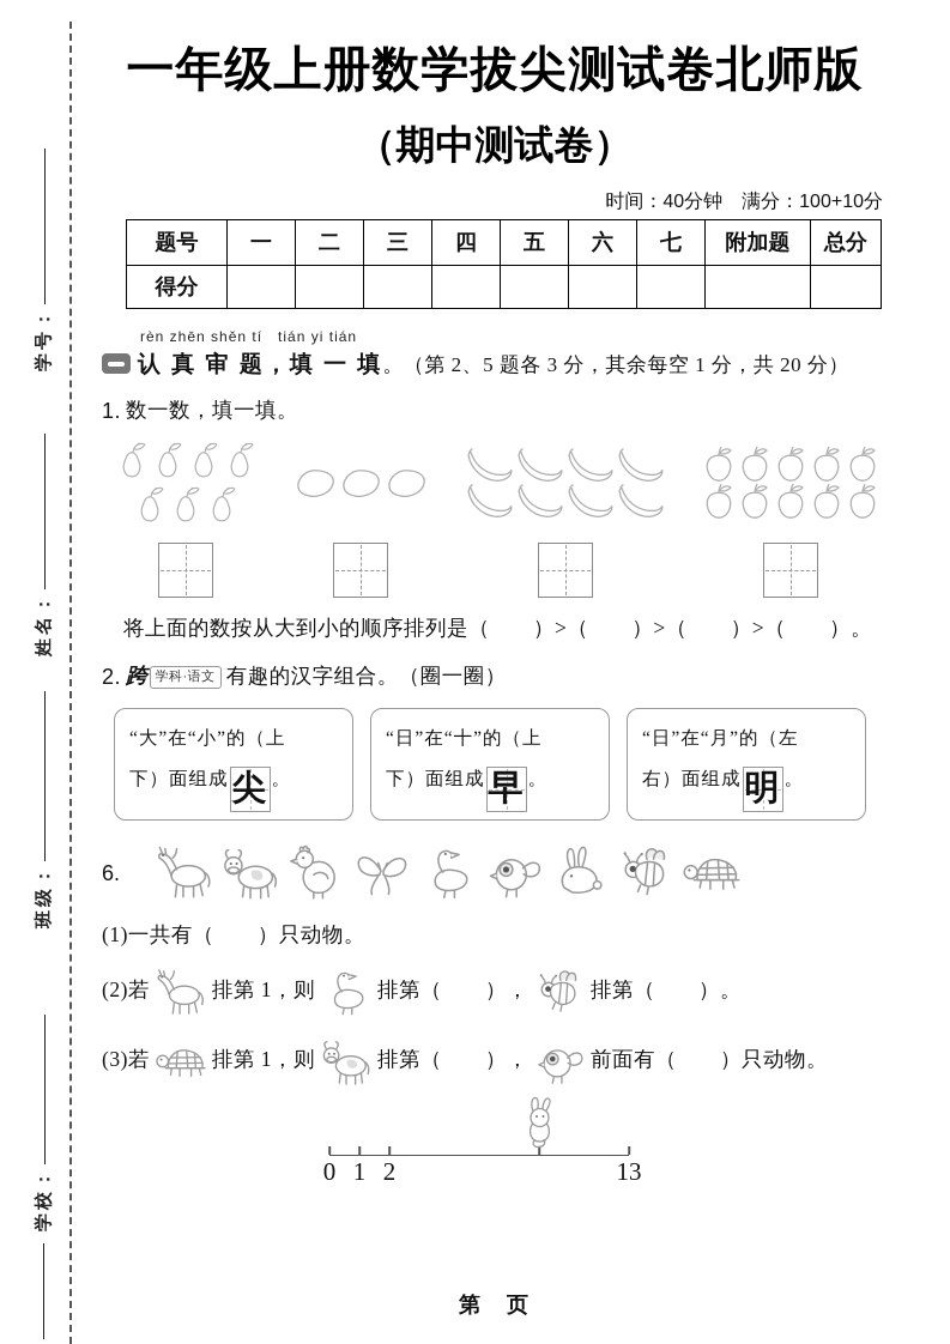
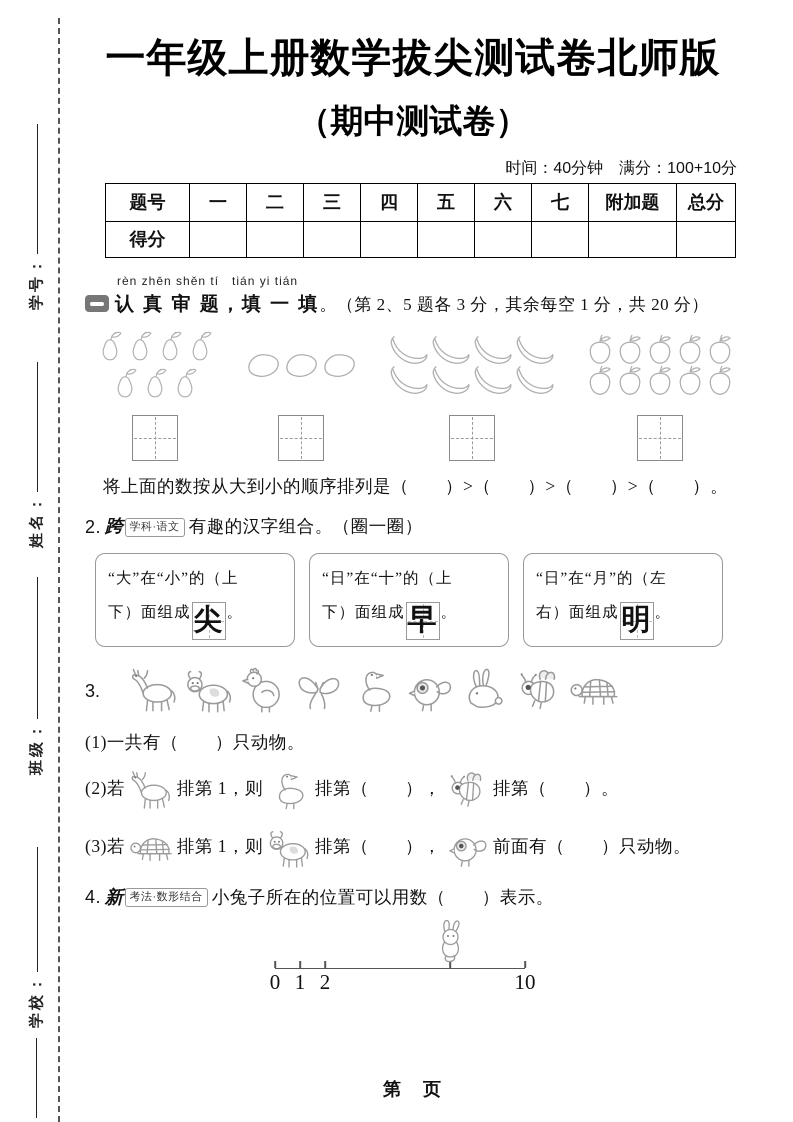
  一年级上册数学拔尖测试卷北师版
  （期中测试卷）
  时间：40分钟 满分：100+10分
  题号	一	二	三	四	五	六	七	附加题	总分
  得分
  rèn zhēn shěn tí tián yi tián
  认 真 审 题，填 一 填
  。（第 2、5 题各 3 分，其余每空 1 分，共 20 分）
- 1.
- 数一数，填一填。
  将上面的数按从大到小的顺序排列是（ ）>（ ）>（ ）>（ ）。
  2.
  跨
  学科·语文
  有趣的汉字组合。（圈一圈）
  “大”在“小”的（上
  下）面组成
  尖
  。
  “日”在“十”的（上
  下）面组成
  早
  。
  “日”在“月”的（左
  右）面组成
  明
  。
- 6.
+ 3.
  (1)一共有（ ）只动物。
  (2)若
  排第 1，则
  排第（ ），
  排第（ ）。
  (3)若
  排第 1，则
  排第（ ），
  前面有（ ）只动物。
+ 4.
+ 新
+ 考法·数形结合
+ 小兔子所在的位置可以用数（ ）表示。
  0
  1
  2
- 13
+ 10
  第 页
